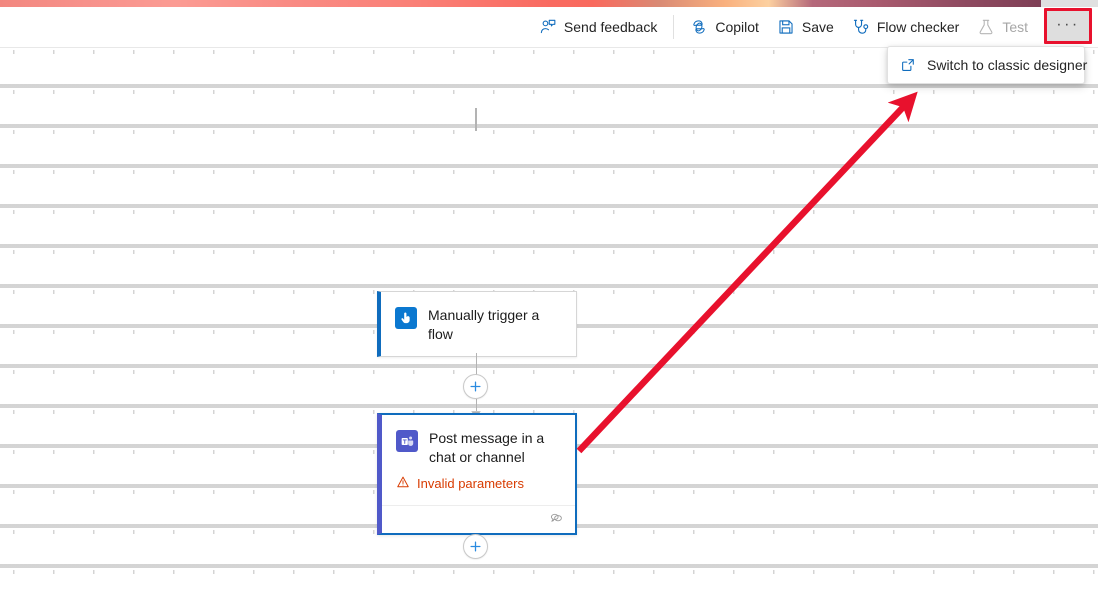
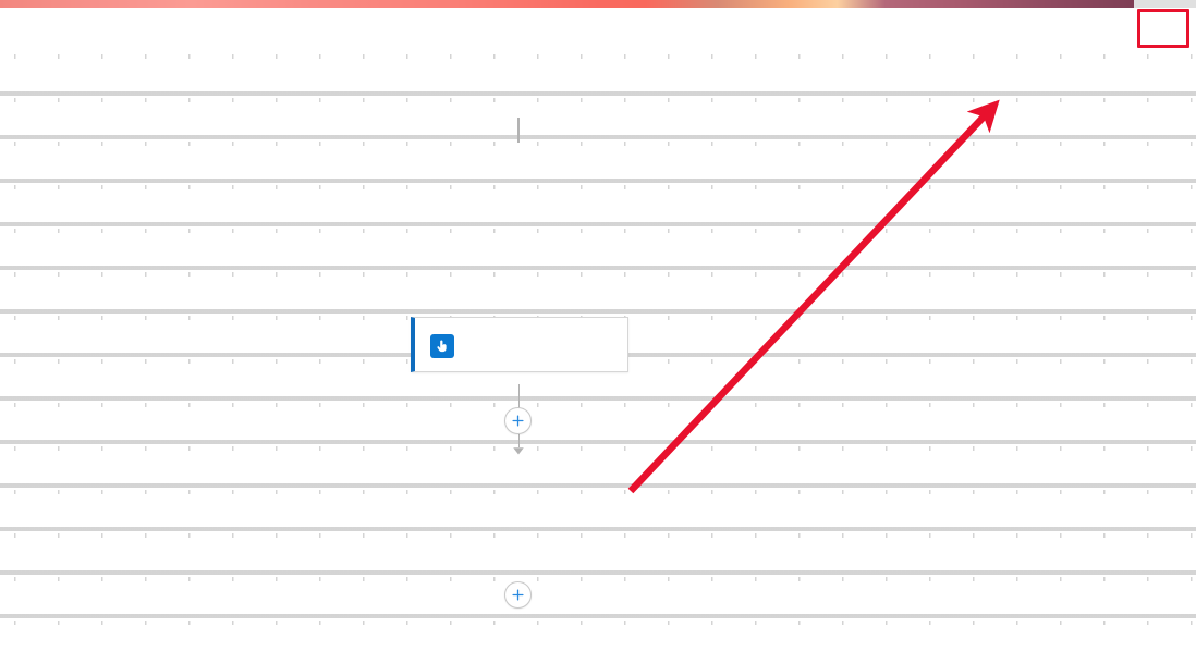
- Send feedback
- Copilot
- Save
- Flow checker
- Test
- ···
- Switch to classic designer
- Manually trigger a flow
- Post message in a chat or channel
- Invalid parameters
